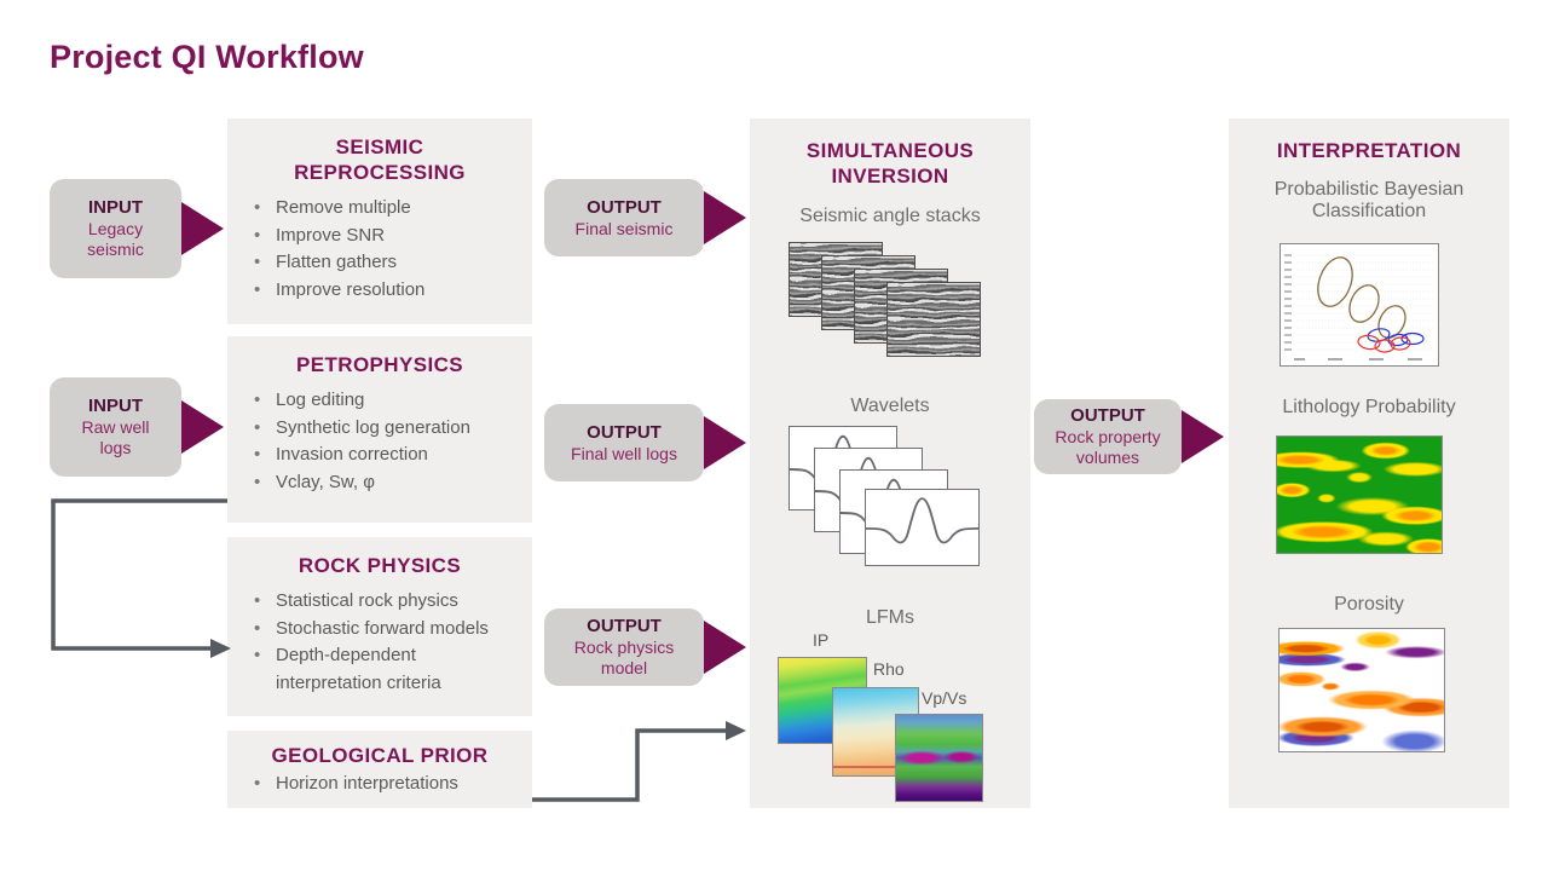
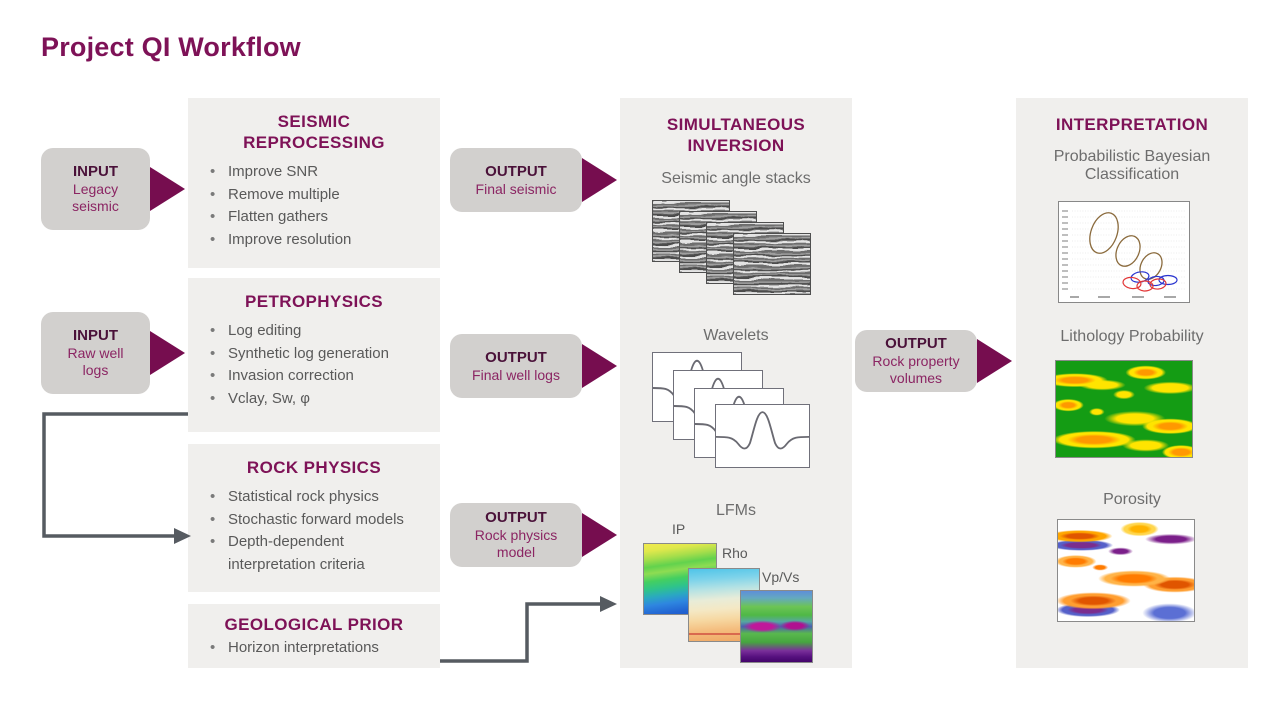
  Project QI Workflow
  INPUT
  Legacy seismic
  INPUT
  Raw well logs
  SEISMIC REPROCESSING
  •
- Remove multiple
+ Improve SNR
  •
- Improve SNR
+ Remove multiple
  •
  Flatten gathers
  •
  Improve resolution
  PETROPHYSICS
  •
  Log editing
  •
  Synthetic log generation
  •
  Invasion correction
  •
  Vclay, Sw, φ
  ROCK PHYSICS
  •
  Statistical rock physics
  •
  Stochastic forward models
  •
  Depth-dependent interpretation criteria
  GEOLOGICAL PRIOR
  •
  Horizon interpretations
  OUTPUT
  Final seismic
  OUTPUT
  Final well logs
  OUTPUT
  Rock physics model
  SIMULTANEOUS INVERSION
  Seismic angle stacks
  Wavelets
  LFMs
  IP
  Rho
  Vp/Vs
  OUTPUT
  Rock property volumes
  INTERPRETATION
  Probabilistic Bayesian Classification
  Lithology Probability
  Porosity
